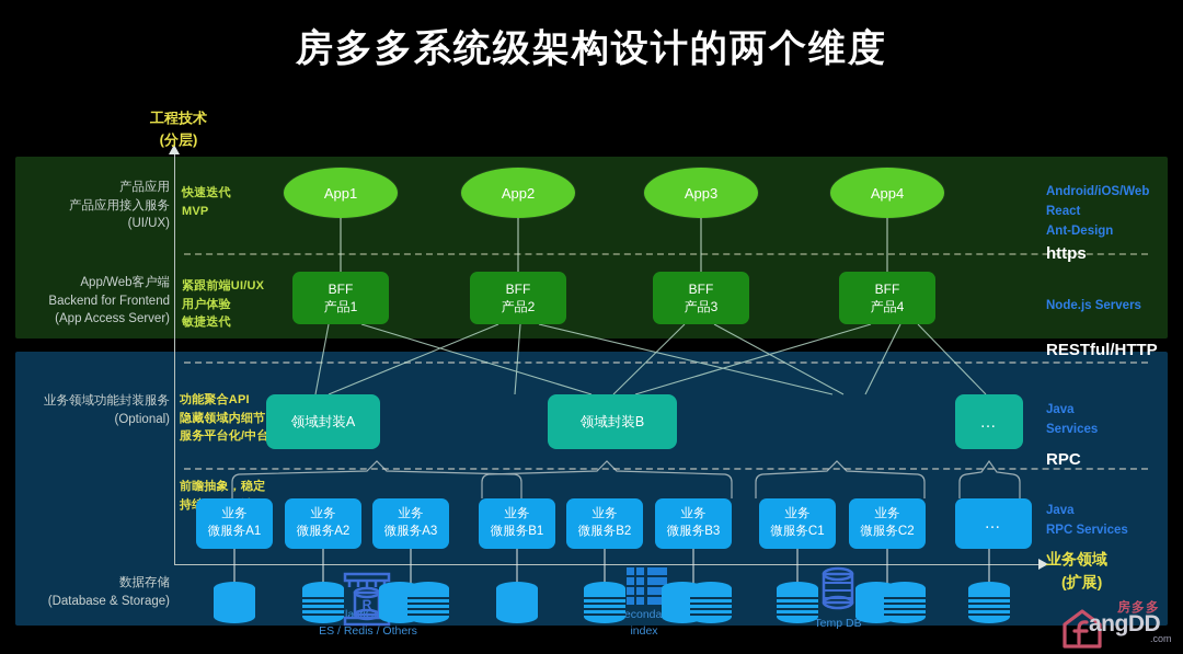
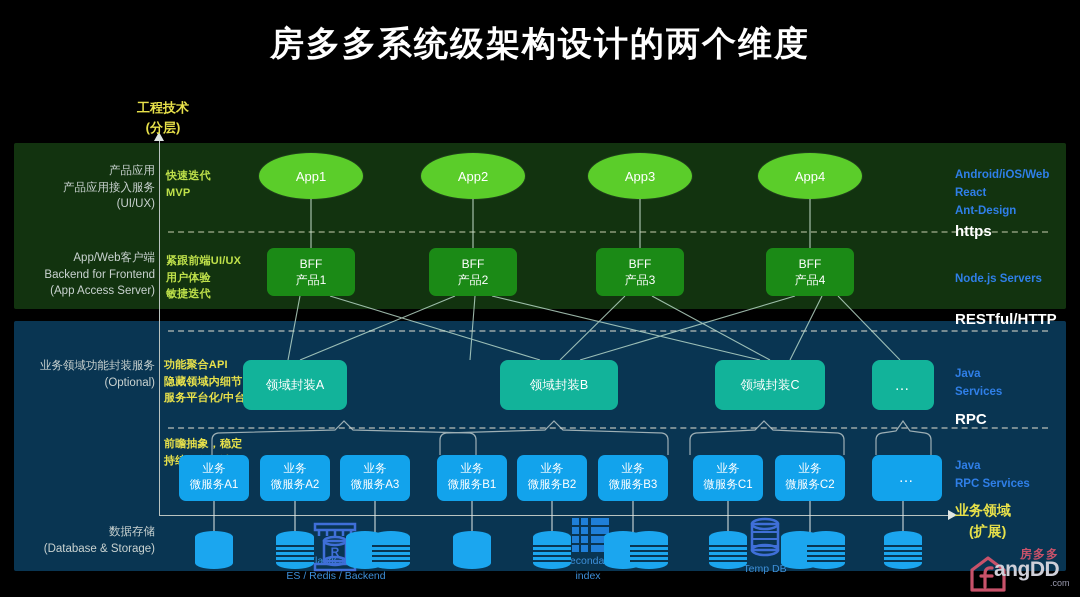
  房多多系统级架构设计的两个维度
  工程技术
  (分层)
  业务领域
  (扩展)
  产品应用
  产品应用接入服务
  (UI/UX)
  App/Web客户端
  Backend for Frontend
  (App Access Server)
  业务领域功能封装服务
  (Optional)
  数据存储
  (Database & Storage)
  快速迭代
  MVP
  紧跟前端UI/UX
  用户体验
  敏捷迭代
  功能聚合API
  隐藏领域内细节
  服务平台化/中台
  前瞻抽象，稳定
  Android/iOS/Web
  React
  Ant-Design
  https
  Node.js Servers
  RESTful/HTTP
  Java
  Services
  RPC
  Java
  RPC Services
  App1
  App2
  App3
  App4
  BFF
  产品1
  BFF
  产品2
  BFF
  产品3
  BFF
  产品4
  领域封装A
  领域封装B
+ 领域封装C
  …
  业务
  微服务A1
  业务
  微服务A2
  业务
  微服务A3
  业务
  微服务B1
  业务
  微服务B2
  业务
  微服务B3
  业务
  微服务C1
  业务
  微服务C2
  …
  R
- ES / Redis / Others
+ ES / Redis / Backend
  index
  Temp DB
  房多多
  angDD
  .com
